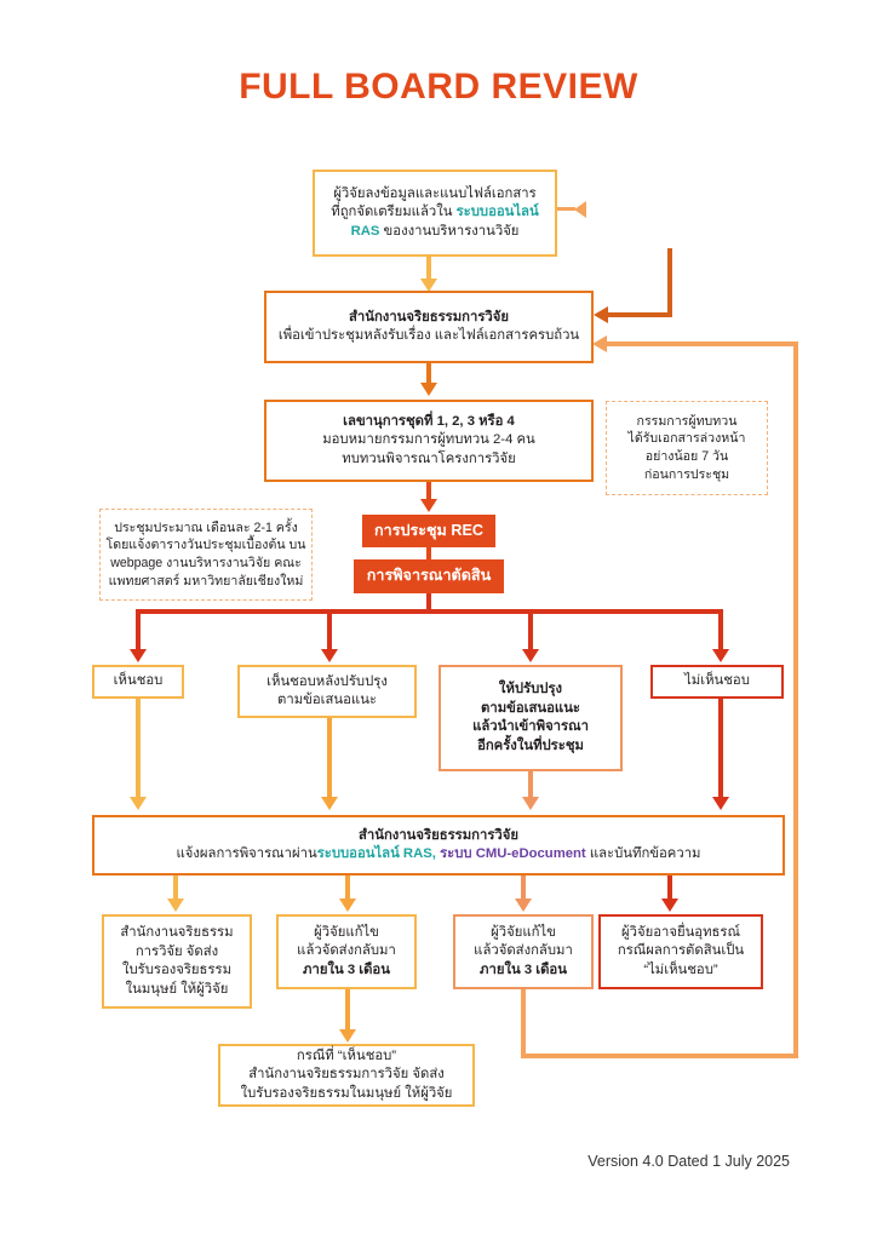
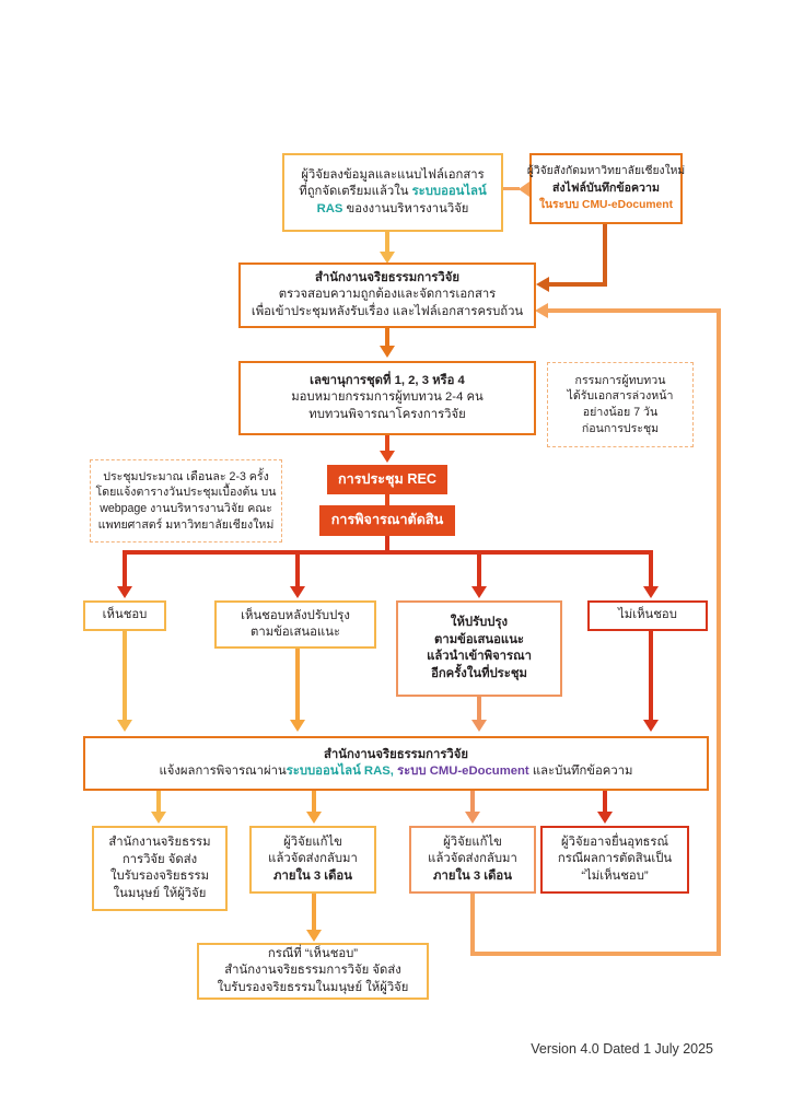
- FULL BOARD REVIEW
  ผู้วิจัยลงข้อมูลและแนบไฟล์เอกสาร
  ที่ถูกจัดเตรียมแล้วใน ระบบออนไลน์
  RAS ของงานบริหารงานวิจัย
+ ผู้วิจัยสังกัดมหาวิทยาลัยเชียงใหม่
+ ส่งไฟล์บันทึกข้อความ
+ ในระบบ CMU-eDocument
  สำนักงานจริยธรรมการวิจัย
+ ตรวจสอบความถูกต้องและจัดการเอกสาร
  เพื่อเข้าประชุมหลังรับเรื่อง และไฟล์เอกสารครบถ้วน
  เลขานุการชุดที่ 1, 2, 3 หรือ 4
  มอบหมายกรรมการผู้ทบทวน 2-4 คน
  ทบทวนพิจารณาโครงการวิจัย
  กรรมการผู้ทบทวน
  ได้รับเอกสารล่วงหน้า
  อย่างน้อย 7 วัน
  ก่อนการประชุม
- ประชุมประมาณ เดือนละ 2-1 ครั้ง
+ ประชุมประมาณ เดือนละ 2-3 ครั้ง
  โดยแจ้งตารางวันประชุมเบื้องต้น บน
  webpage งานบริหารงานวิจัย คณะ
  แพทยศาสตร์ มหาวิทยาลัยเชียงใหม่
  การประชุม REC
  การพิจารณาตัดสิน
  เห็นชอบ
  เห็นชอบหลังปรับปรุง
  ตามข้อเสนอแนะ
  ให้ปรับปรุง
  ตามข้อเสนอแนะ
  แล้วนำเข้าพิจารณา
  อีกครั้งในที่ประชุม
  ไม่เห็นชอบ
  สำนักงานจริยธรรมการวิจัย
  แจ้งผลการพิจารณาผ่านระบบออนไลน์ RAS, ระบบ CMU-eDocument และบันทึกข้อความ
  สำนักงานจริยธรรม
  การวิจัย จัดส่ง
  ใบรับรองจริยธรรม
  ในมนุษย์ ให้ผู้วิจัย
  ผู้วิจัยแก้ไข
  แล้วจัดส่งกลับมา
  ภายใน 3 เดือน
  ผู้วิจัยแก้ไข
  แล้วจัดส่งกลับมา
  ภายใน 3 เดือน
  ผู้วิจัยอาจยื่นอุทธรณ์
  กรณีผลการตัดสินเป็น
  “ไม่เห็นชอบ”
  กรณีที่ “เห็นชอบ”
  สำนักงานจริยธรรมการวิจัย จัดส่ง
  ใบรับรองจริยธรรมในมนุษย์ ให้ผู้วิจัย
  Version 4.0 Dated 1 July 2025
